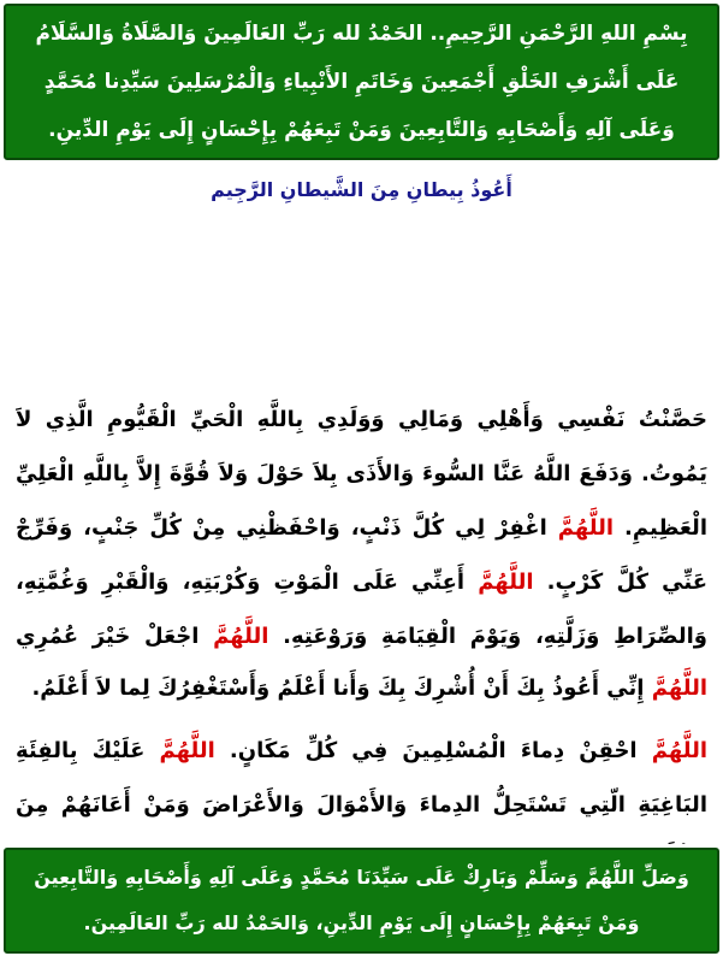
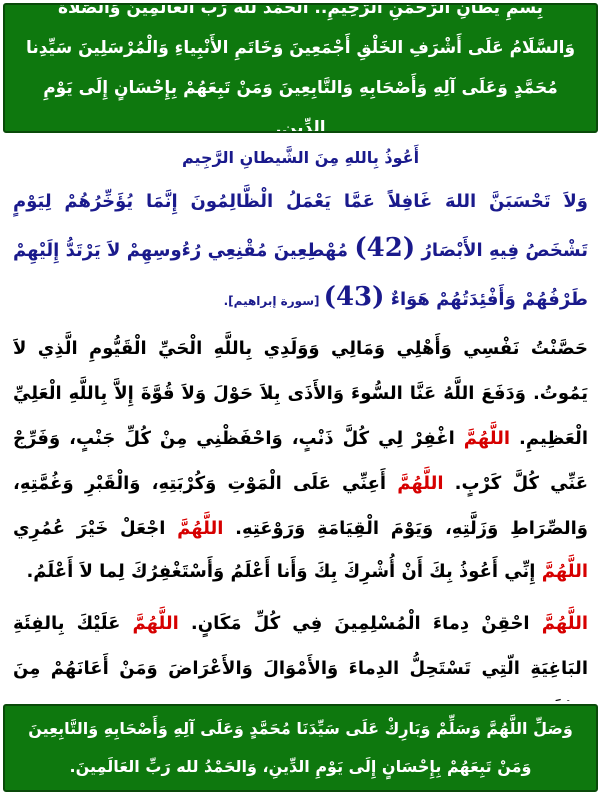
- بِسْمِ اللهِ الرَّحْمَنِ الرَّحِيمِ.. الحَمْدُ لله رَبِّ العَالَمِينَ وَالصَّلَاةُ وَالسَّلَامُ عَلَى أَشْرَفِ الخَلْقِ أَجْمَعِينَ وَخَاتَمِ الأَنْبِياءِ وَالْمُرْسَلِينَ سَيِّدِنا مُحَمَّدٍ وَعَلَى آلِهِ وَأَصْحَابِهِ وَالتَّابِعِينَ وَمَنْ تَبِعَهُمْ بِإِحْسَانٍ إِلَى يَوْمِ الدِّينِ.
+ بِسْمِ يطانِ الرَّحْمَنِ الرَّحِيمِ.. الحَمْدُ لله رَبِّ العَالَمِينَ وَالصَّلَاةُ وَالسَّلَامُ عَلَى أَشْرَفِ الخَلْقِ أَجْمَعِينَ وَخَاتَمِ الأَنْبِياءِ وَالْمُرْسَلِينَ سَيِّدِنا مُحَمَّدٍ وَعَلَى آلِهِ وَأَصْحَابِهِ وَالتَّابِعِينَ وَمَنْ تَبِعَهُمْ بِإِحْسَانٍ إِلَى يَوْمِ الدِّينِ.
- أَعُوذُ بِيطانِ مِنَ الشَّيطانِ الرَّجِيم
+ أَعُوذُ بِاللهِ مِنَ الشَّيطانِ الرَّجِيم
+ وَلاَ تَحْسَبَنَّ اللهَ غَافِلاً عَمَّا يَعْمَلُ الْظَّالِمُونَ إِنَّمَا يُؤَخِّرُهُمْ لِيَوْمٍ تَشْخَصُ فِيهِ الأَبْصَارُ (42) مُهْطِعِينَ مُقْنِعِي رُءُوسِهِمْ لاَ يَرْتَدُّ إِلَيْهِمْ طَرْفُهُمْ وَأَفْئِدَتُهُمْ هَوَاءٌ (43) [سورة إبراهيم].
  حَصَّنْتُ نَفْسِي وَأَهْلِي وَمَالِي وَوَلَدِي بِاللَّهِ الْحَيِّ الْقَيُّومِ الَّذِي لاَ يَمُوتُ. وَدَفَعَ اللَّهُ عَنَّا السُّوءَ وَالأَذَى بِلاَ حَوْلَ وَلاَ قُوَّةَ إِلاَّ بِاللَّهِ الْعَلِيِّ الْعَظِيمِ. اللَّهُمَّ اغْفِرْ لِي كُلَّ ذَنْبٍ، وَاحْفَظْنِي مِنْ كُلِّ جَنْبٍ، وَفَرِّجْ عَنِّي كُلَّ كَرْبٍ. اللَّهُمَّ أَعِنِّي عَلَى الْمَوْتِ وَكُرْبَتِهِ، وَالْقَبْرِ وَغُمَّتِهِ، وَالصِّرَاطِ وَزَلَّتِهِ، وَيَوْمَ الْقِيَامَةِ وَرَوْعَتِهِ. اللَّهُمَّ اجْعَلْ خَيْرَ عُمُرِي
  اللَّهُمَّ إِنِّي أَعُوذُ بِكَ أَنْ أُشْرِكَ بِكَ وَأَنا أَعْلَمُ وَأَسْتَغْفِرُكَ لِما لاَ أَعْلَمُ.
  اللَّهُمَّ احْقِنْ دِماءَ الْمُسْلِمِينَ فِي كُلِّ مَكَانٍ. اللَّهُمَّ عَلَيْكَ بِالفِئَةِ البَاغِيَةِ الّتِي تَسْتَحِلُّ الدِماءَ وَالأَمْوَالَ وَالأَعْرَاضَ وَمَنْ أَعَانَهُمْ مِنَ
  وَصَلِّ اللَّهُمَّ وَسَلِّمْ وَبَارِكْ عَلَى سَيِّدَنَا مُحَمَّدٍ وَعَلَى آلِهِ وَأَصْحَابِهِ وَالتَّابِعِينَ وَمَنْ تَبِعَهُمْ بِإِحْسَانٍ إِلَى يَوْمِ الدِّينِ، وَالحَمْدُ لله رَبِّ العَالَمِينَ.
